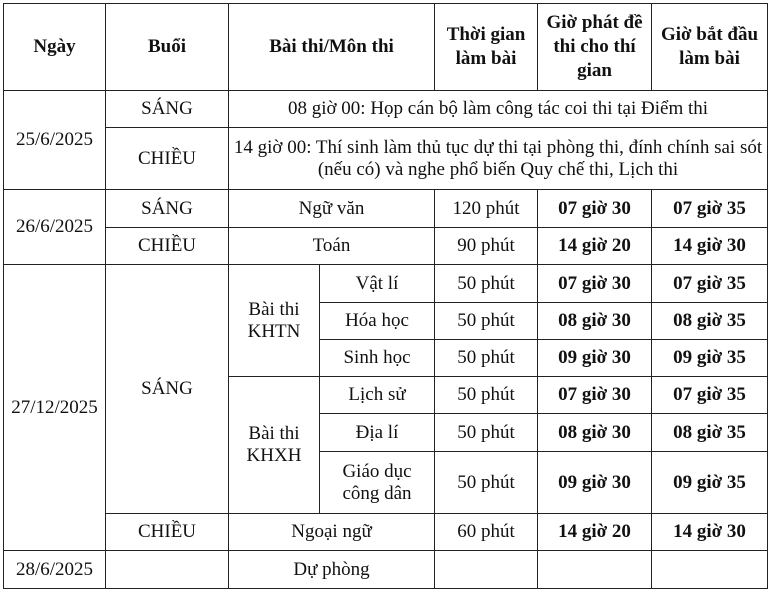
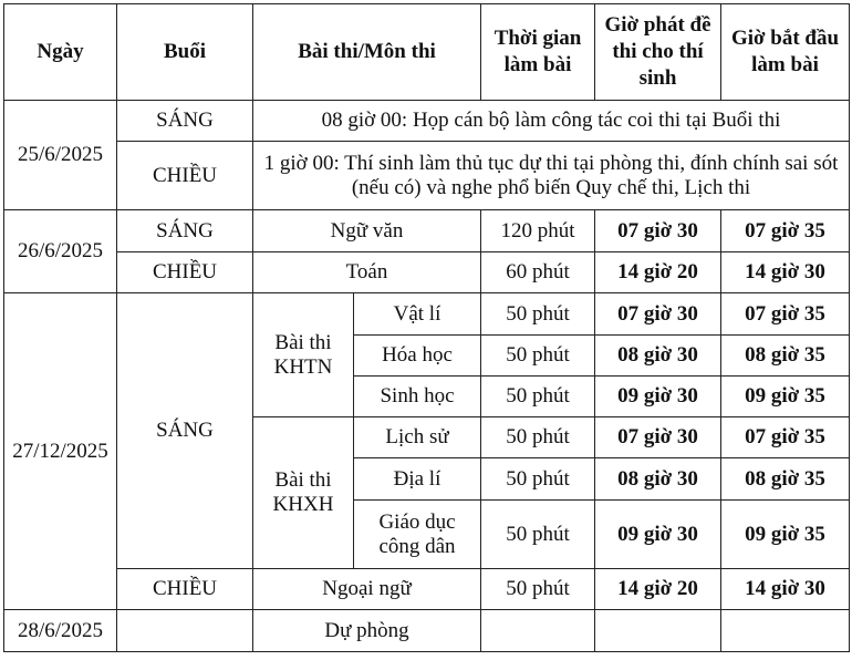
- Ngày	Buổi	Bài thi/Môn thi	Thời gian làm bài	Giờ phát đề thi cho thí gian	Giờ bắt đầu làm bài
+ Ngày	Buổi	Bài thi/Môn thi	Thời gian làm bài	Giờ phát đề thi cho thí sinh	Giờ bắt đầu làm bài
- 25/6/2025	SÁNG	08 giờ 00: Họp cán bộ làm công tác coi thi tại Điểm thi
+ 25/6/2025	SÁNG	08 giờ 00: Họp cán bộ làm công tác coi thi tại Buổi thi
- CHIỀU	14 giờ 00: Thí sinh làm thủ tục dự thi tại phòng thi, đính chính sai sót (nếu có) và nghe phổ biến Quy chế thi, Lịch thi
+ CHIỀU	1 giờ 00: Thí sinh làm thủ tục dự thi tại phòng thi, đính chính sai sót (nếu có) và nghe phổ biến Quy chế thi, Lịch thi
  26/6/2025	SÁNG	Ngữ văn	120 phút	07 giờ 30	07 giờ 35
- CHIỀU	Toán	90 phút	14 giờ 20	14 giờ 30
+ CHIỀU	Toán	60 phút	14 giờ 20	14 giờ 30
  27/12/2025	SÁNG	Bài thi KHTN	Vật lí	50 phút	07 giờ 30	07 giờ 35
  Hóa học	50 phút	08 giờ 30	08 giờ 35
  Sinh học	50 phút	09 giờ 30	09 giờ 35
  Bài thi KHXH	Lịch sử	50 phút	07 giờ 30	07 giờ 35
  Địa lí	50 phút	08 giờ 30	08 giờ 35
  Giáo dục công dân	50 phút	09 giờ 30	09 giờ 35
- CHIỀU	Ngoại ngữ	60 phút	14 giờ 20	14 giờ 30
+ CHIỀU	Ngoại ngữ	50 phút	14 giờ 20	14 giờ 30
  28/6/2025		Dự phòng
